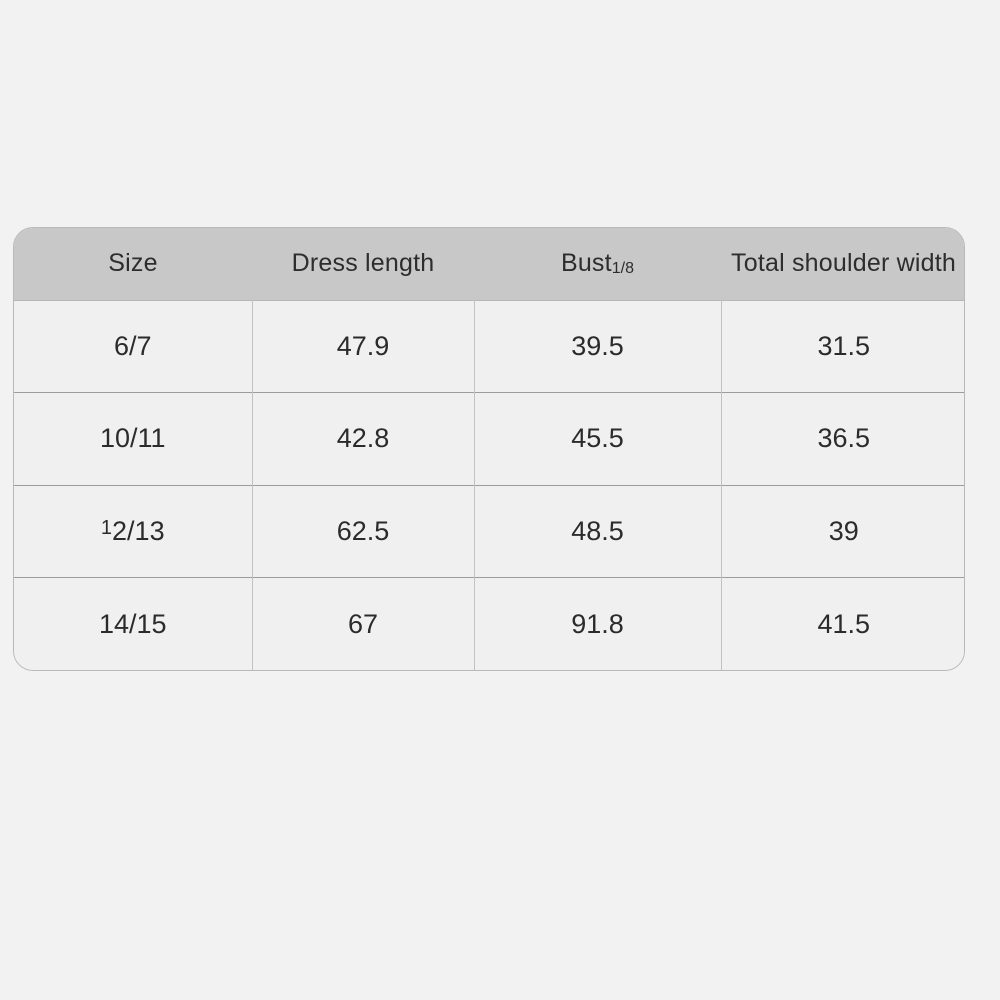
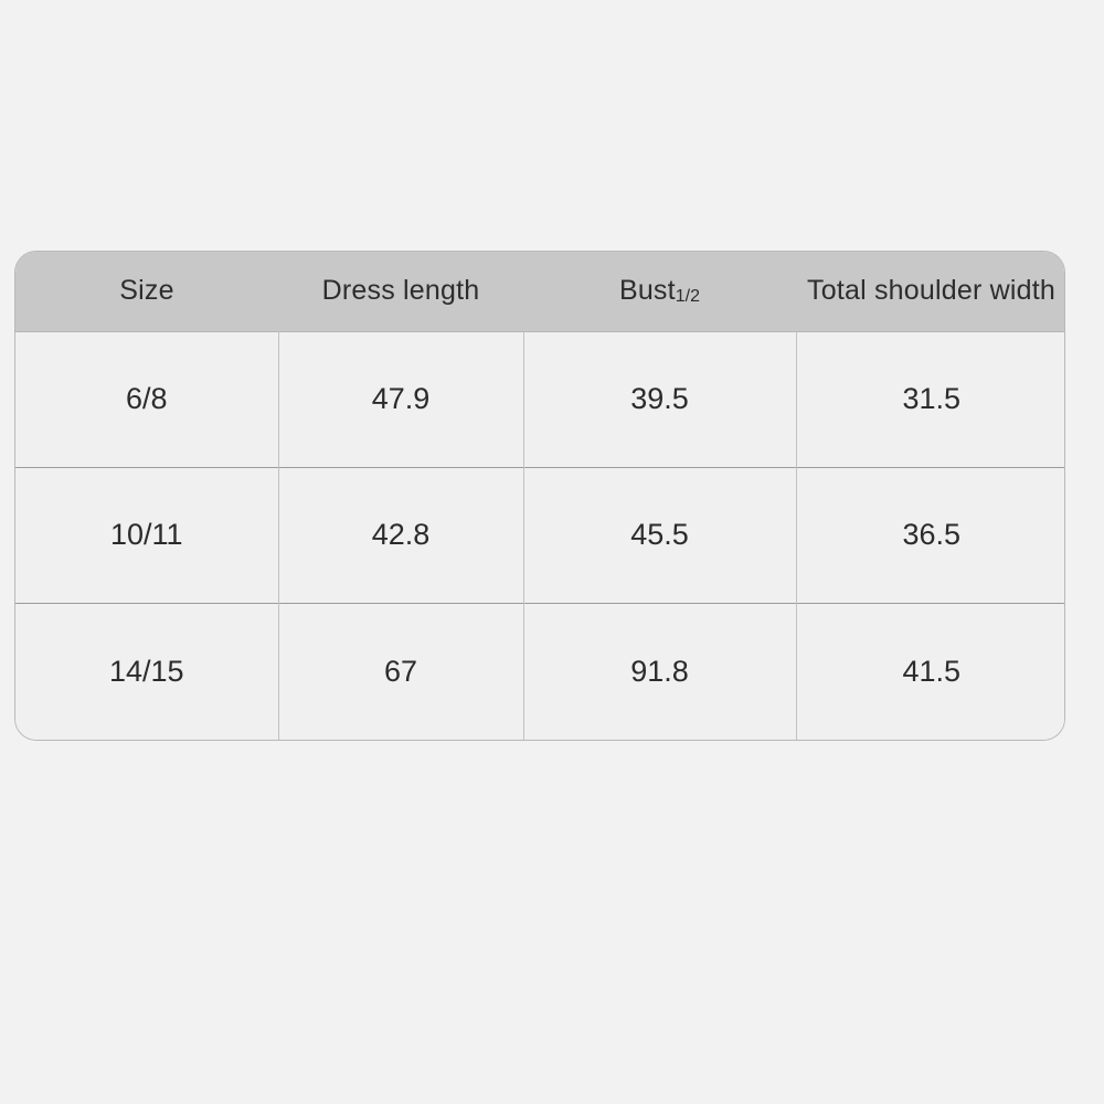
- Size	Dress length	Bust1/8	Total shoulder width
+ Size	Dress length	Bust1/2	Total shoulder width
- 6/7	47.9	39.5	31.5
+ 6/8	47.9	39.5	31.5
  10/11	42.8	45.5	36.5
- 12/13	62.5	48.5	39
  14/15	67	91.8	41.5
